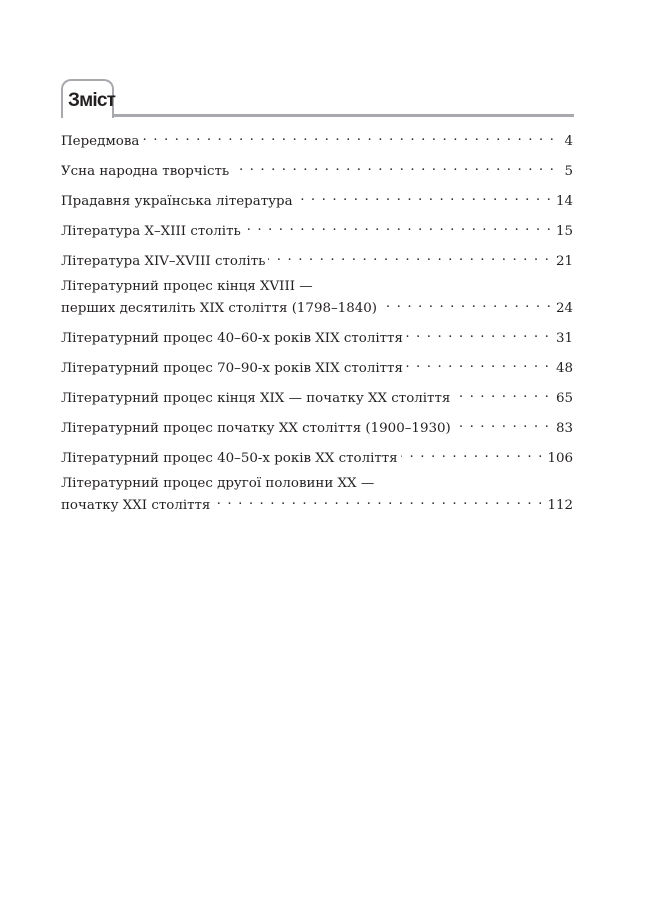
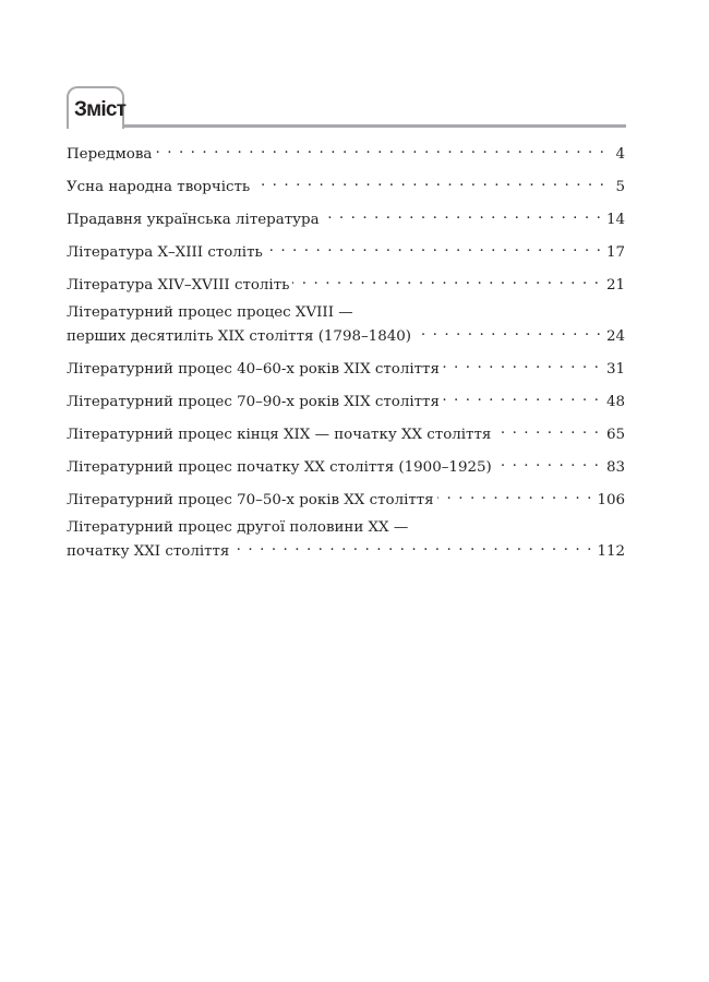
  Зміст
  Передмова
  4
  Усна народна творчість
  5
  Прадавня українська література
  14
  Література X–XIII століть
- 15
+ 17
  Література XIV–XVIII століть
  21
- Літературний процес кінця XVIII —
+ Літературний процес процес XVIII —
  перших десятиліть XIX століття (1798–1840)
  24
  Літературний процес 40–60-х років XIX століття
  31
  Літературний процес 70–90-х років XIX століття
  48
  Літературний процес кінця XIX — початку XX століття
  65
- Літературний процес початку XX століття (1900–1930)
+ Літературний процес початку XX століття (1900–1925)
  83
- Літературний процес 40–50-х років XX століття
+ Літературний процес 70–50-х років XX століття
  106
  Літературний процес другої половини XX —
  початку XXI століття
  112
